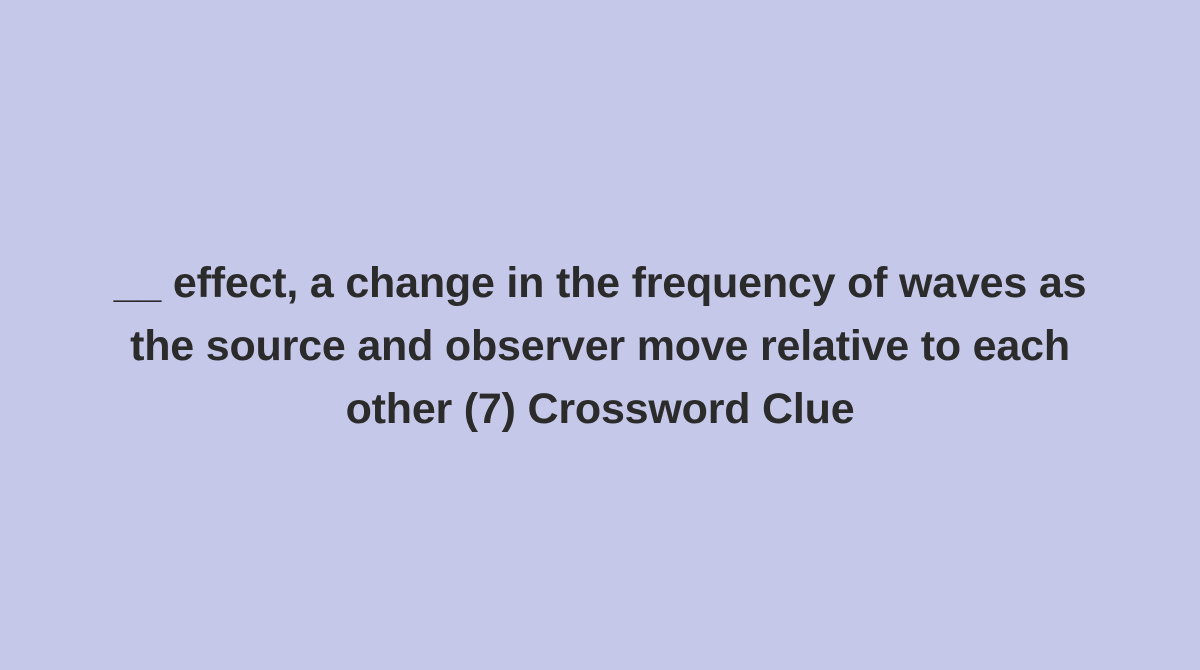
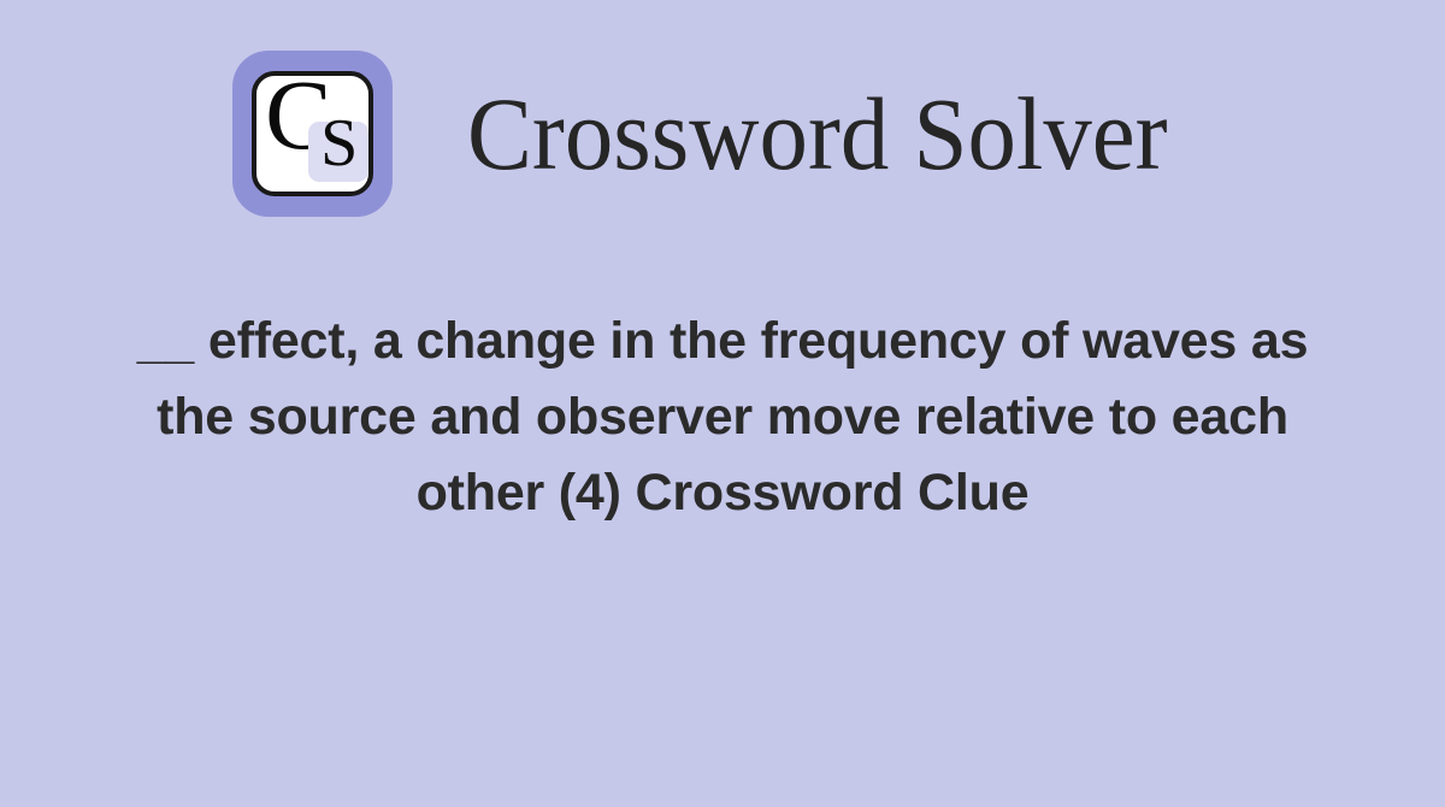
+ C
+ S
+ Crossword Solver
- __ effect, a change in the frequency of waves as the source and observer move relative to each other (7) Crossword Clue
+ __ effect, a change in the frequency of waves as the source and observer move relative to each other (4) Crossword Clue
